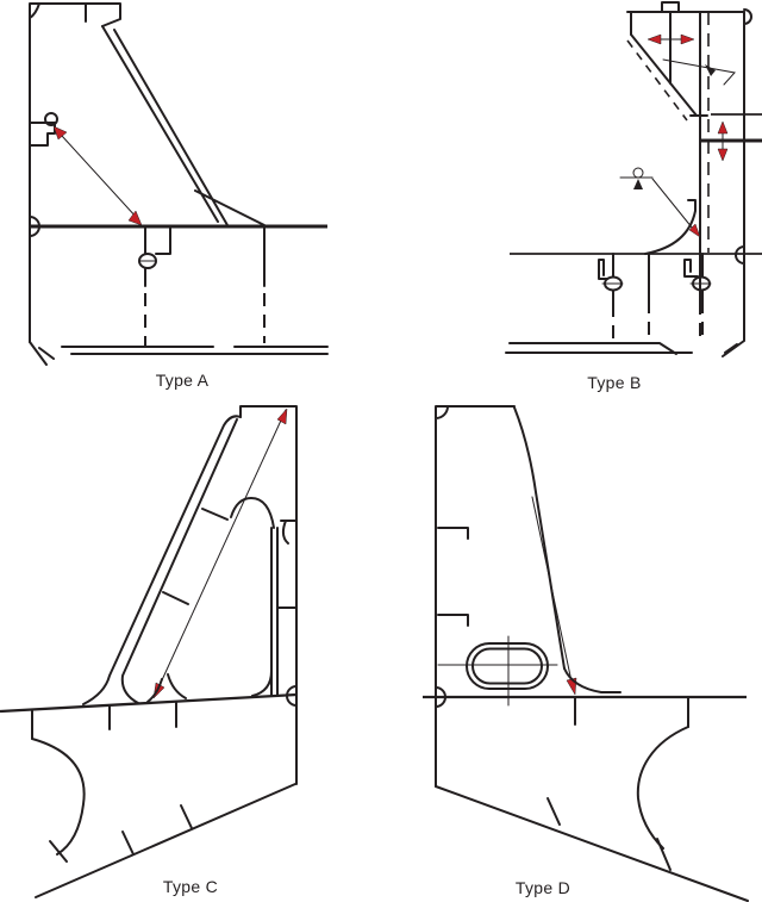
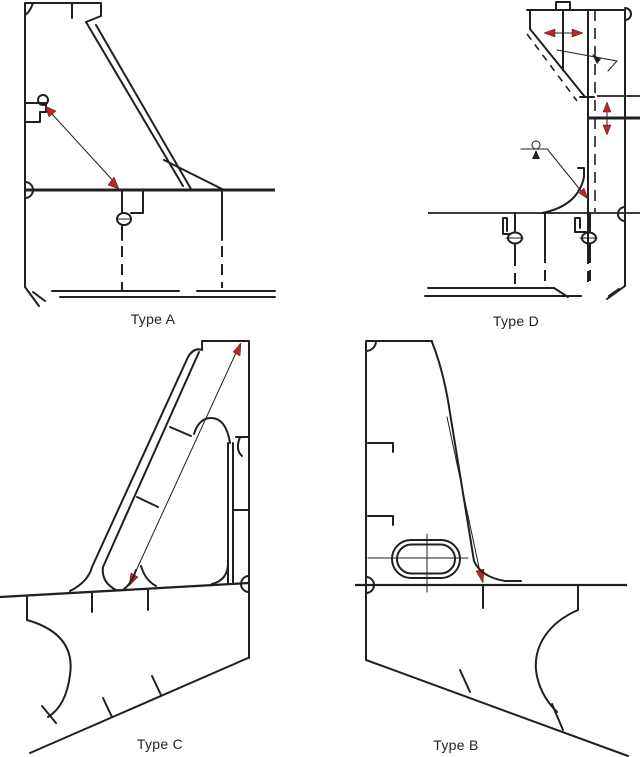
  Type A
- Type B
+ Type D
  Type C
- Type D
+ Type B
